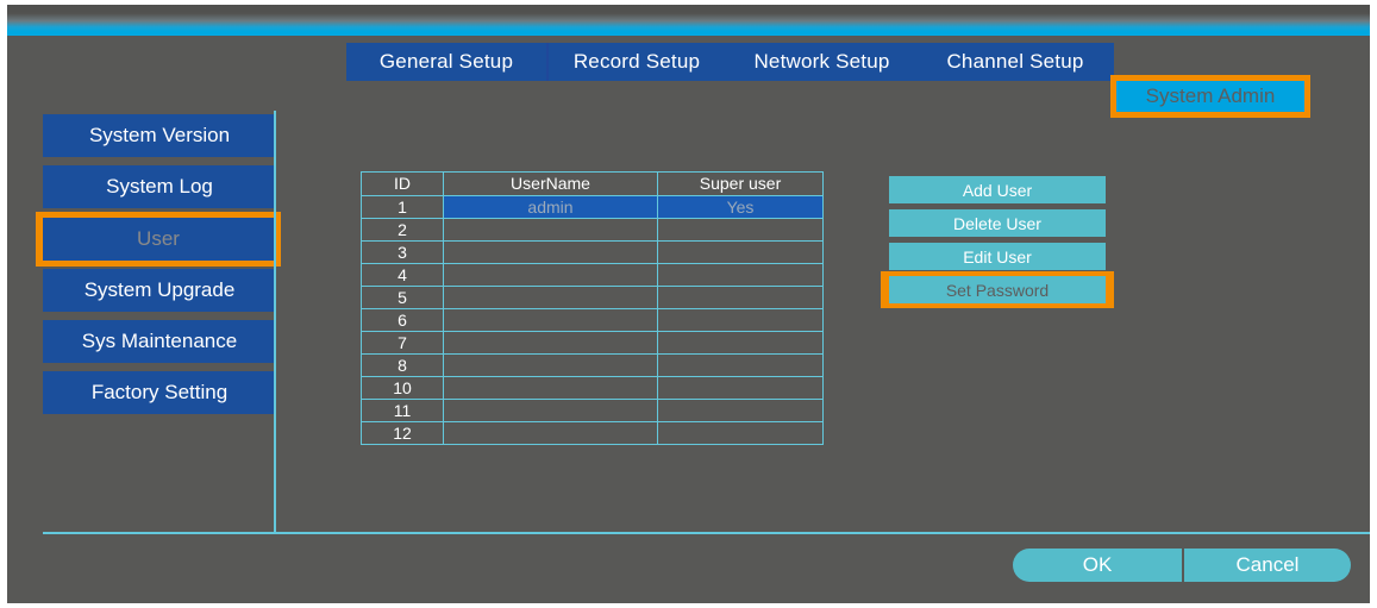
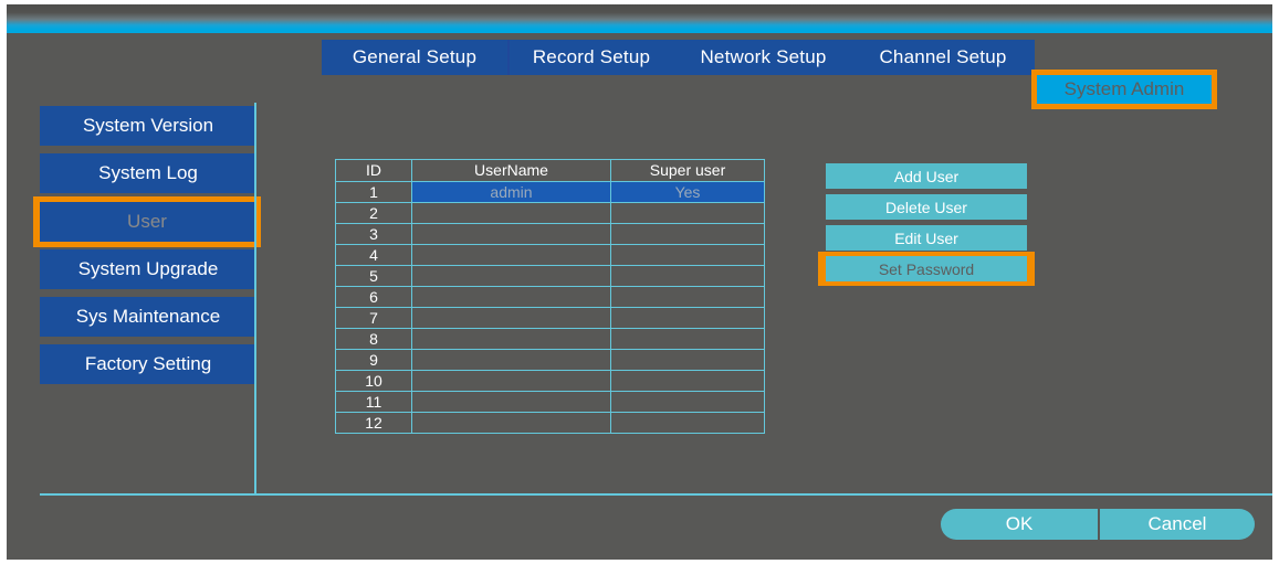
  General Setup
  Record Setup
  Network Setup
  Channel Setup
  System Admin
  System Version
  System Log
  User
  System Upgrade
  Sys Maintenance
  Factory Setting
  ID	UserName	Super user
  1	admin	Yes
  2
  3
  4
  5
  6
  7
  8
+ 9
  10
  11
  12
  Add User
  Delete User
  Edit User
  Set Password
  OK
  Cancel
